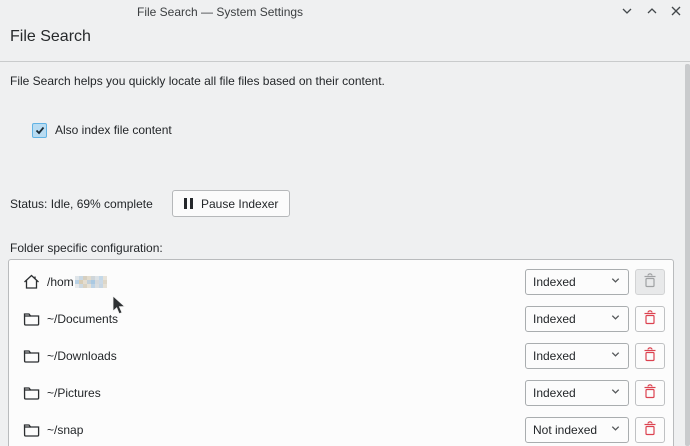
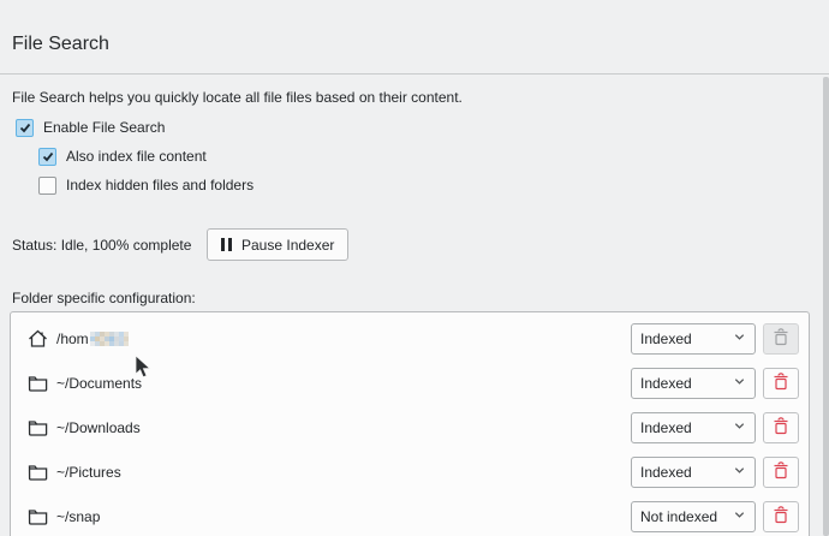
- File Search — System Settings
  File Search
  File Search helps you quickly locate all file files based on their content.
+ Enable File Search
  Also index file content
+ Index hidden files and folders
- Status: Idle, 69% complete
+ Status: Idle, 100% complete
  Pause Indexer
  Folder specific configuration:
  /hom
  Indexed
  ~/Documents
  Indexed
  ~/Downloads
  Indexed
  ~/Pictures
  Indexed
  ~/snap
  Not indexed
